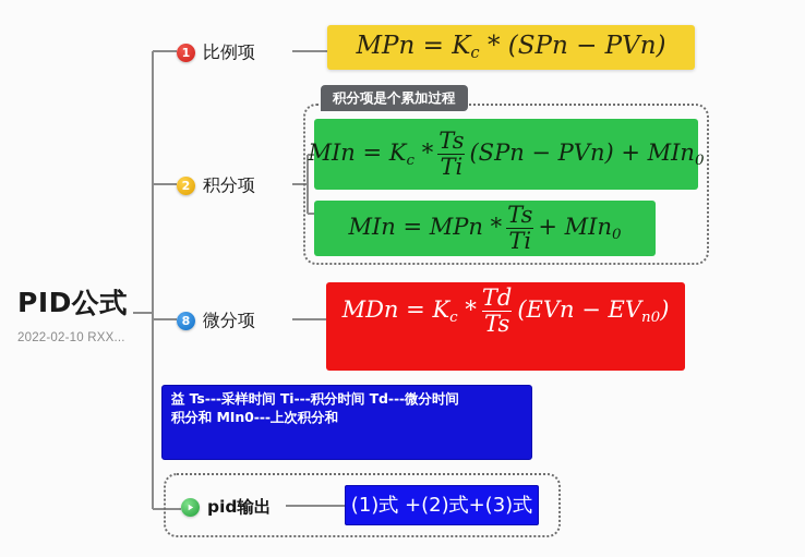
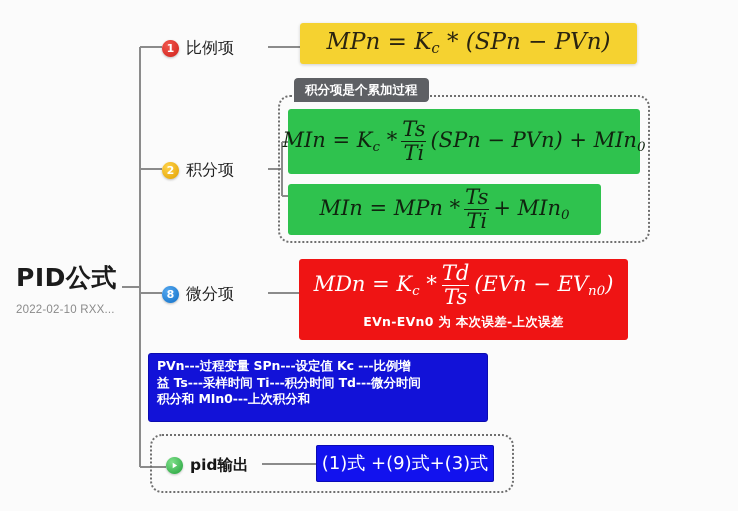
  PID公式
  2022-02-10 RXX...
  1
  比例项
  2
  积分项
  8
  微分项
  pid输出
  积分项是个累加过程
  MPn = Kc * (SPn − PVn)
  MIn = Kc *
  Ts
  Ti
  (SPn − PVn) + MIn0
  MIn = MPn *
  Ts
  Ti
  + MIn0
  MDn = Kc *
  Td
  Ts
  (EVn − EVn0)
+ EVn-EVn0 为 本次误差-上次误差
+ PVn---过程变量 SPn---设定值 Kc ---比例增
  益 Ts---采样时间 Ti---积分时间 Td---微分时间
  积分和 MIn0---上次积分和
- (1)式 +(2)式+(3)式
+ (1)式 +(9)式+(3)式
